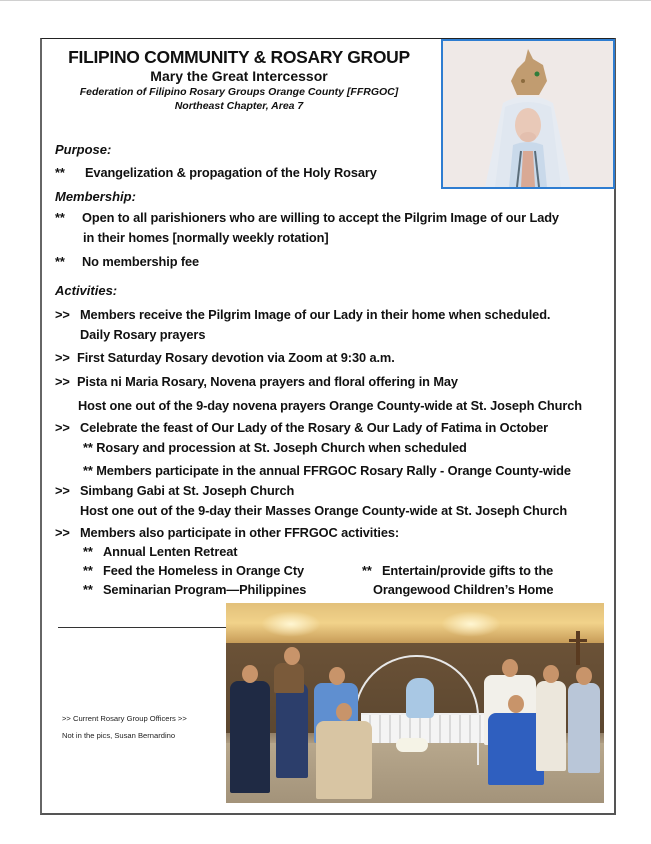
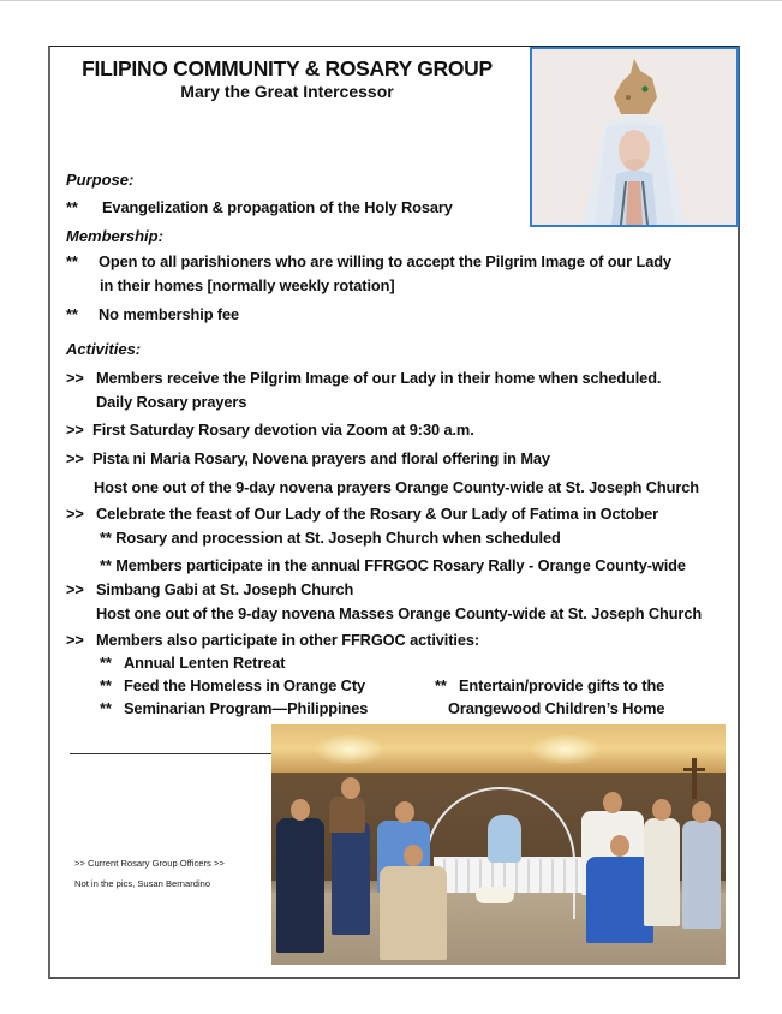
  FILIPINO COMMUNITY & ROSARY GROUP
  Mary the Great Intercessor
- Federation of Filipino Rosary Groups Orange County [FFRGOC]
- Northeast Chapter, Area 7
  Purpose:
  ** Evangelization & propagation of the Holy Rosary
  Membership:
  ** Open to all parishioners who are willing to accept the Pilgrim Image of our Lady
  in their homes [normally weekly rotation]
  ** No membership fee
  Activities:
  >> Members receive the Pilgrim Image of our Lady in their home when scheduled.
  Daily Rosary prayers
  >> First Saturday Rosary devotion via Zoom at 9:30 a.m.
  >> Pista ni Maria Rosary, Novena prayers and floral offering in May
  Host one out of the 9-day novena prayers Orange County-wide at St. Joseph Church
  >> Celebrate the feast of Our Lady of the Rosary & Our Lady of Fatima in October
  ** Rosary and procession at St. Joseph Church when scheduled
  ** Members participate in the annual FFRGOC Rosary Rally - Orange County-wide
  >> Simbang Gabi at St. Joseph Church
- Host one out of the 9-day their Masses Orange County-wide at St. Joseph Church
+ Host one out of the 9-day novena Masses Orange County-wide at St. Joseph Church
  >> Members also participate in other FFRGOC activities:
  ** Annual Lenten Retreat
  ** Feed the Homeless in Orange Cty
  ** Seminarian Program—Philippines
  ** Entertain/provide gifts to the
  Orangewood Children’s Home
  >> Current Rosary Group Officers >>
  Not in the pics, Susan Bernardino
